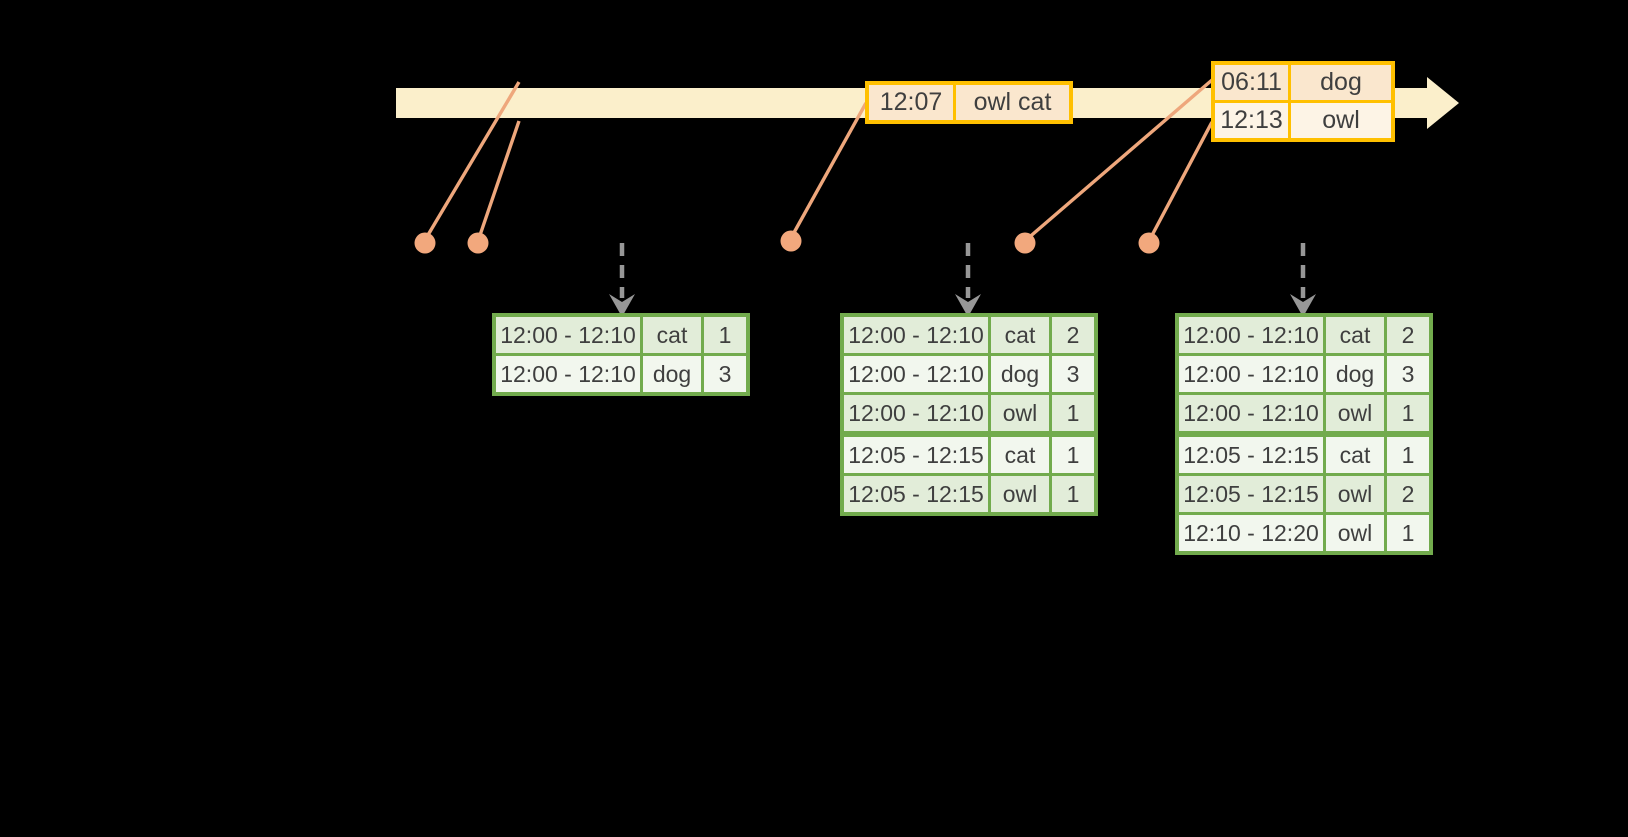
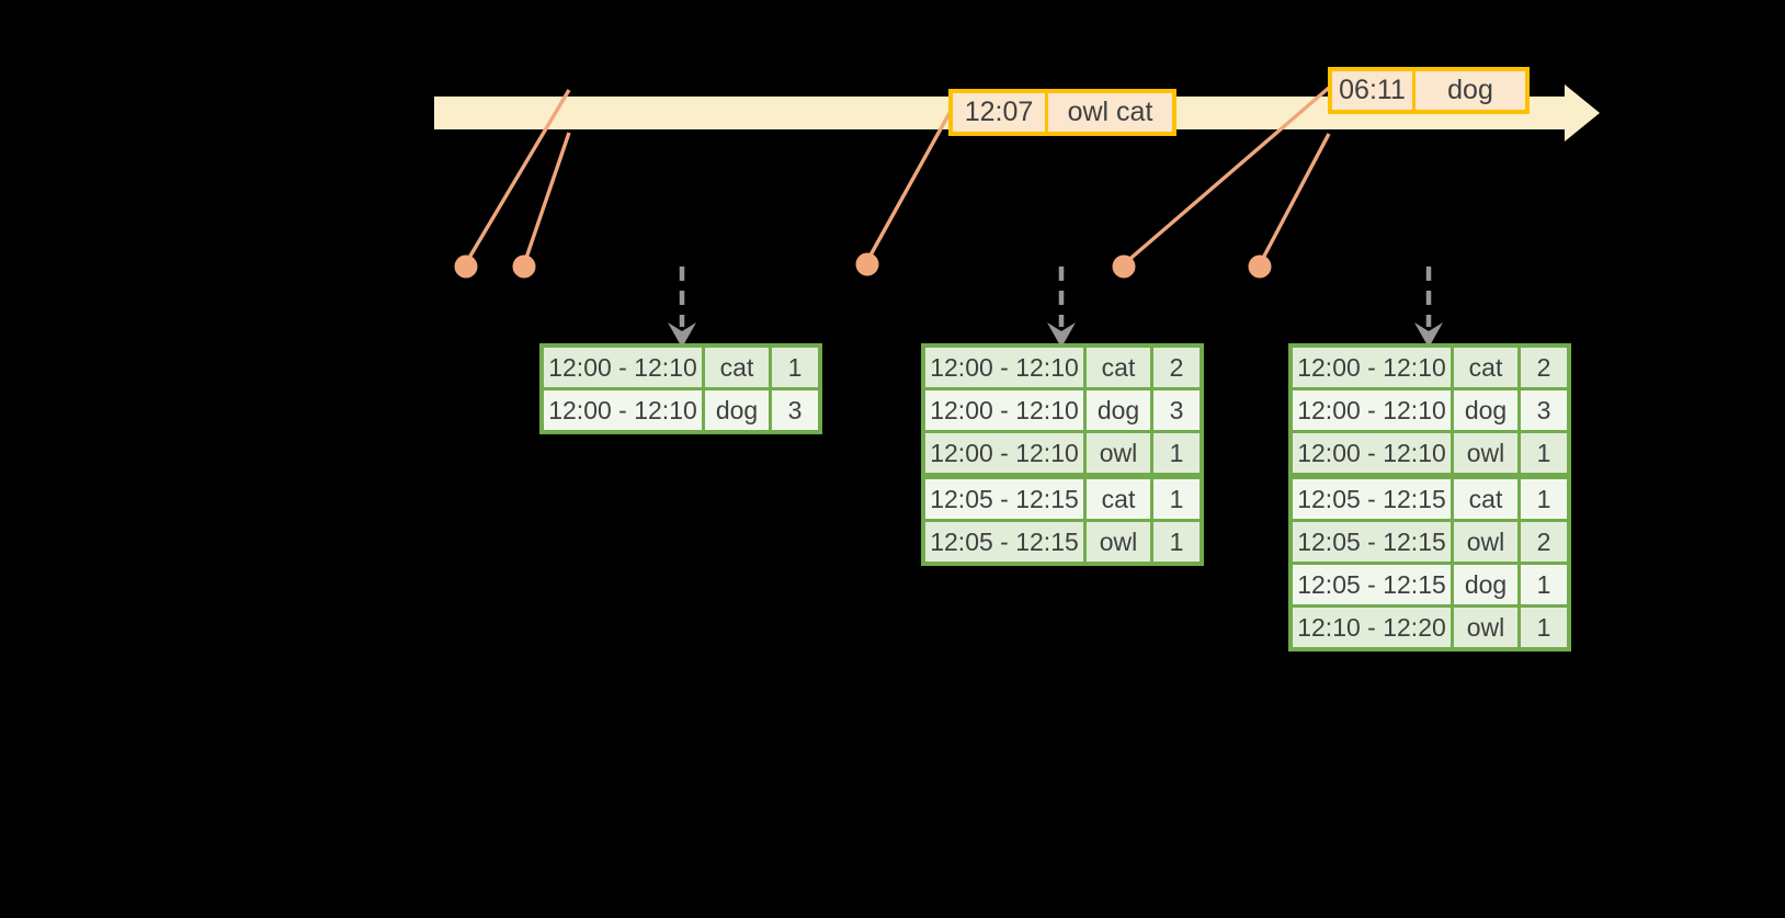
  12:07	owl cat
  06:11	dog
- 12:13	owl
  12:00 - 12:10	cat	1
  12:00 - 12:10	dog	3
  12:00 - 12:10	cat	2
  12:00 - 12:10	dog	3
  12:00 - 12:10	owl	1
  12:05 - 12:15	cat	1
  12:05 - 12:15	owl	1
  12:00 - 12:10	cat	2
  12:00 - 12:10	dog	3
  12:00 - 12:10	owl	1
  12:05 - 12:15	cat	1
  12:05 - 12:15	owl	2
+ 12:05 - 12:15	dog	1
  12:10 - 12:20	owl	1
